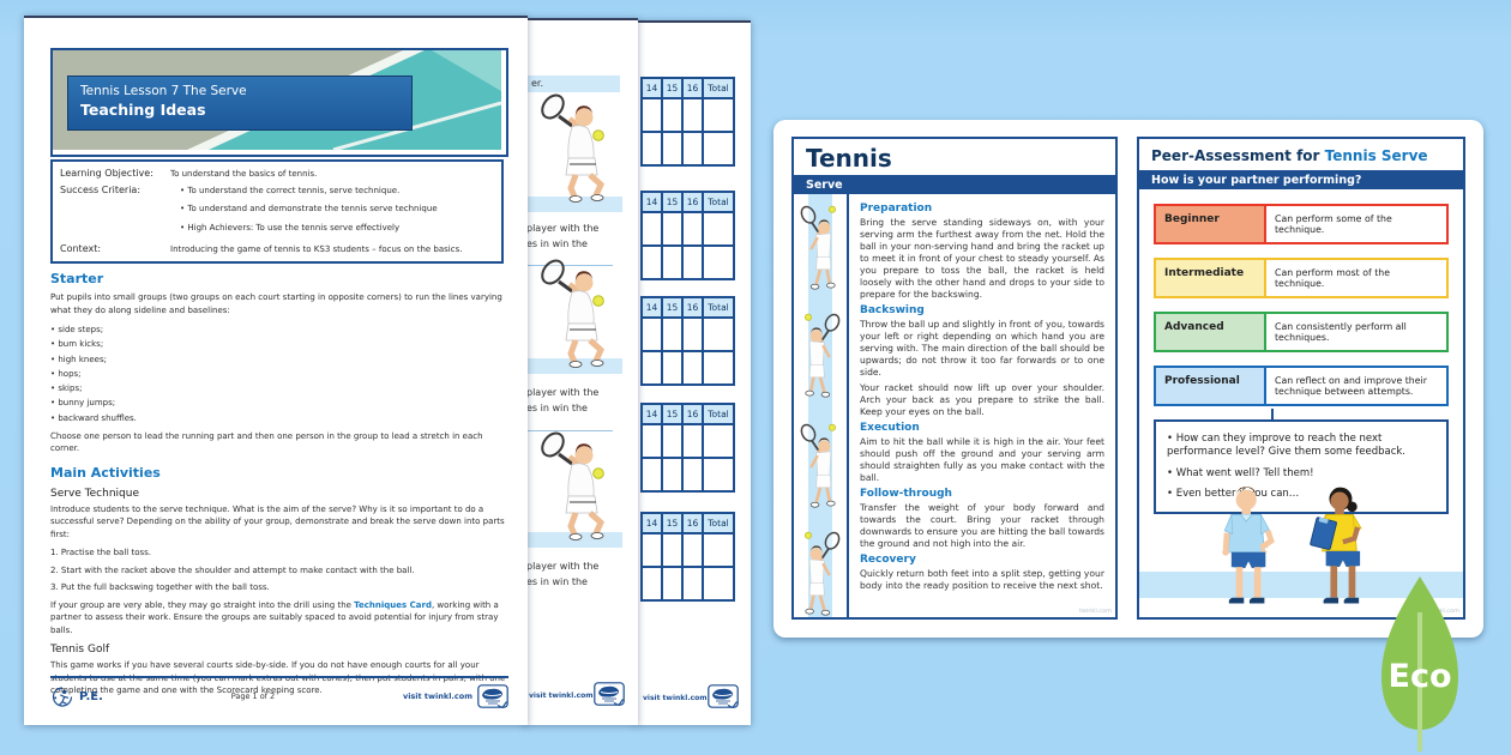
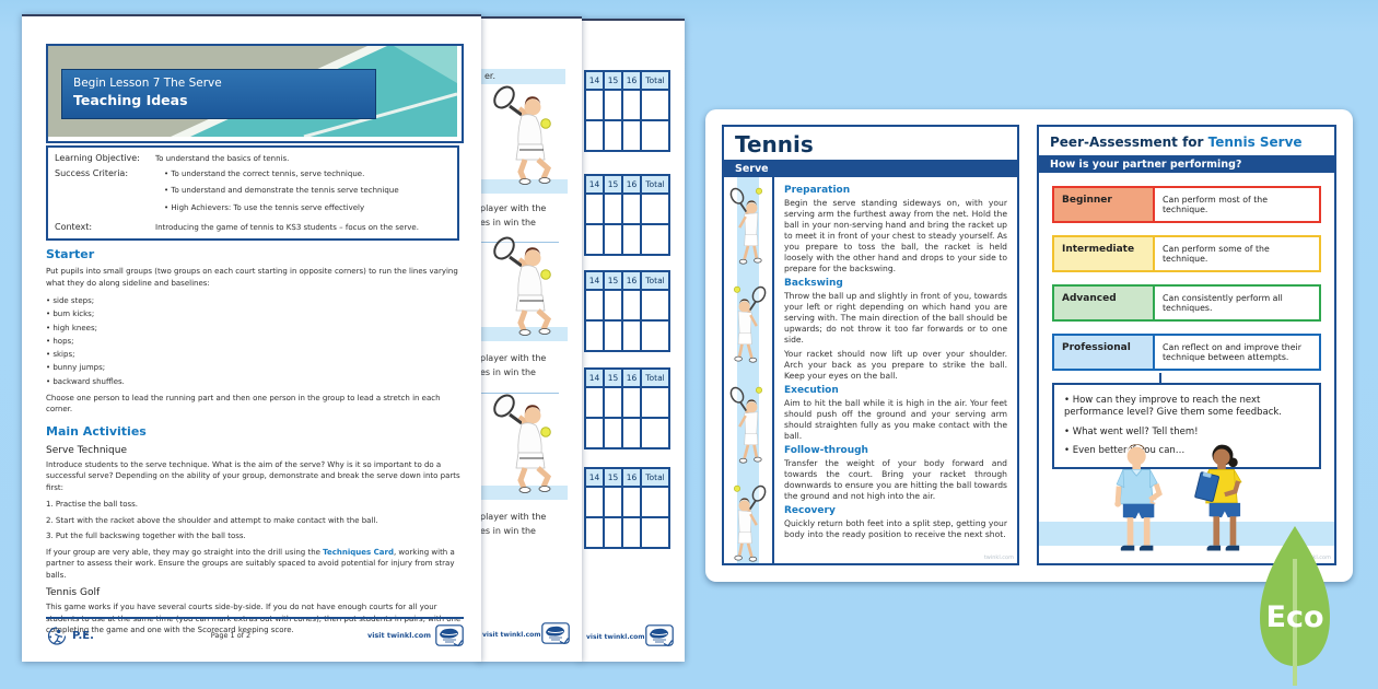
- Tennis Lesson 7 The Serve
+ Begin Lesson 7 The Serve
  Teaching Ideas
  Learning Objective:
  To understand the basics of tennis.
  Success Criteria:
  To understand the correct tennis, serve technique.
  To understand and demonstrate the tennis serve technique
  High Achievers: To use the tennis serve effectively
  Context:
- Introducing the game of tennis to KS3 students – focus on the basics.
+ Introducing the game of tennis to KS3 students – focus on the serve.
  Starter
  Put pupils into small groups (two groups on each court starting in opposite corners) to run the lines varying what they do along sideline and baselines:
  side steps;
  bum kicks;
  high knees;
  hops;
  skips;
  bunny jumps;
  backward shuffles.
  Choose one person to lead the running part and then one person in the group to lead a stretch in each corner.
  Main Activities
  Serve Technique
  Introduce students to the serve technique. What is the aim of the serve? Why is it so important to do a successful serve? Depending on the ability of your group, demonstrate and break the serve down into parts first:
  1. Practise the ball toss.
  2. Start with the racket above the shoulder and attempt to make contact with the ball.
  3. Put the full backswing together with the ball toss.
  Tennis Golf
  This game works if you have several courts side-by-side. If you do not have enough courts for all your students to use at the same time (you can mark extras out with cones), then put students in pairs, with one copleting the game and one with the Scorecard keeping score.
  P.E.
  Page 1 of 2
  visit twinkl.com
  er.
  player with the
  es in win the
  player with the
  es in win the
  player with the
  es in win the
  14
  15
  16
  Total
  14
  15
  16
  Total
  14
  15
  16
  Total
  14
  15
  16
  Total
  14
  15
  16
  Total
  Tennis
  Serve
  Preparation
- Bring the serve standing sideways on, with your serving arm the furthest away from the net. Hold the ball in your non-serving hand and bring the racket up to meet it in front of your chest to steady yourself. As you prepare to toss the ball, the racket is held loosely with the other hand and drops to your side to prepare for the backswing.
+ Begin the serve standing sideways on, with your serving arm the furthest away from the net. Hold the ball in your non-serving hand and bring the racket up to meet it in front of your chest to steady yourself. As you prepare to toss the ball, the racket is held loosely with the other hand and drops to your side to prepare for the backswing.
  Backswing
  Throw the ball up and slightly in front of you, towards your left or right depending on which hand you are serving with. The main direction of the ball should be upwards; do not throw it too far forwards or to one side.
  Your racket should now lift up over your shoulder. Arch your back as you prepare to strike the ball. Keep your eyes on the ball.
  Execution
  Aim to hit the ball while it is high in the air. Your feet should push off the ground and your serving arm should straighten fully as you make contact with the ball.
  Follow-through
  Transfer the weight of your body forward and towards the court. Bring your racket through downwards to ensure you are hitting the ball towards the ground and not high into the air.
  Recovery
  Quickly return both feet into a split step, getting your body into the ready position to receive the next shot.
  Peer-Assessment for Tennis Serve
  How is your partner performing?
  Beginner
- Can perform some of the technique.
+ Can perform most of the technique.
  Intermediate
- Can perform most of the technique.
+ Can perform some of the technique.
  Advanced
  Can consistently perform all techniques.
  Professional
  Can reflect on and improve their technique between attempts.
  How can they improve to reach the next performance level? Give them some feedback.
  What went well? Tell them!
  Even betterou can…
  Eco
